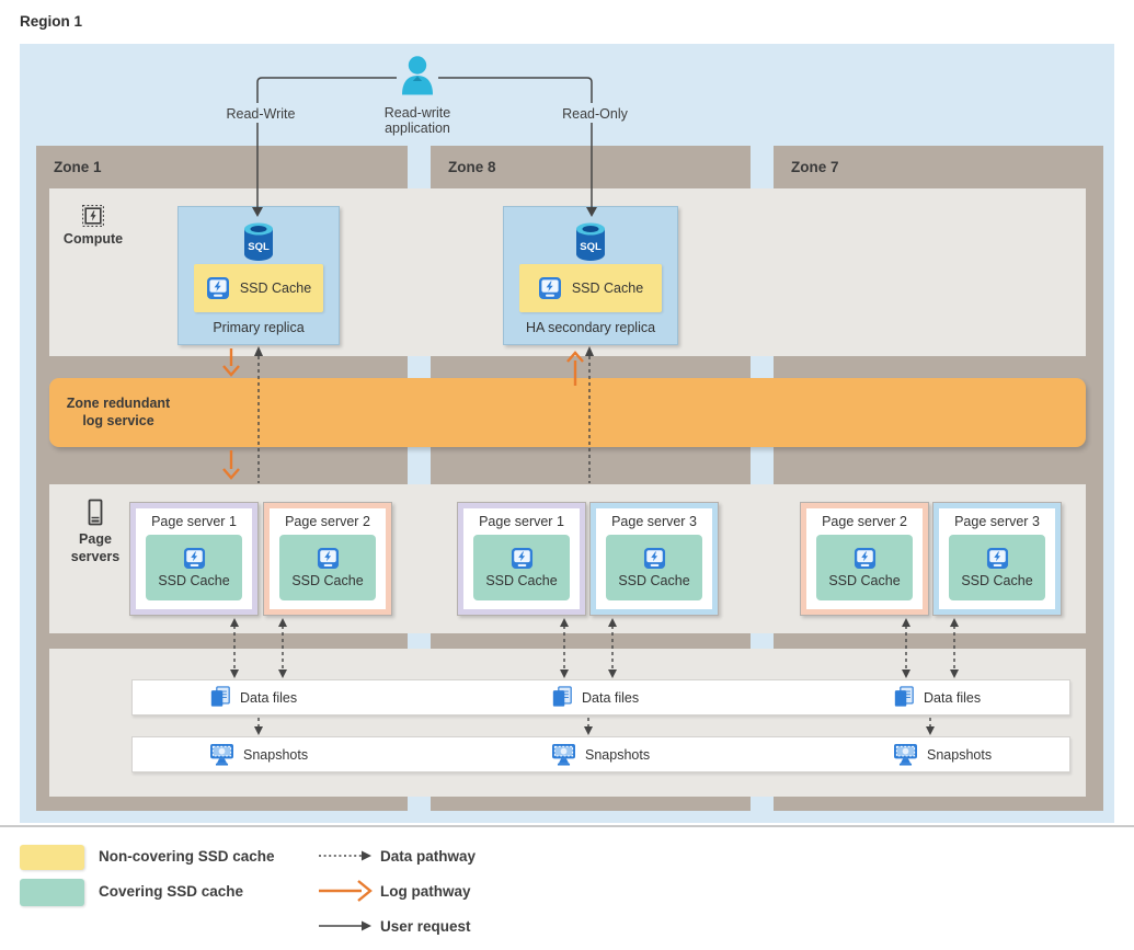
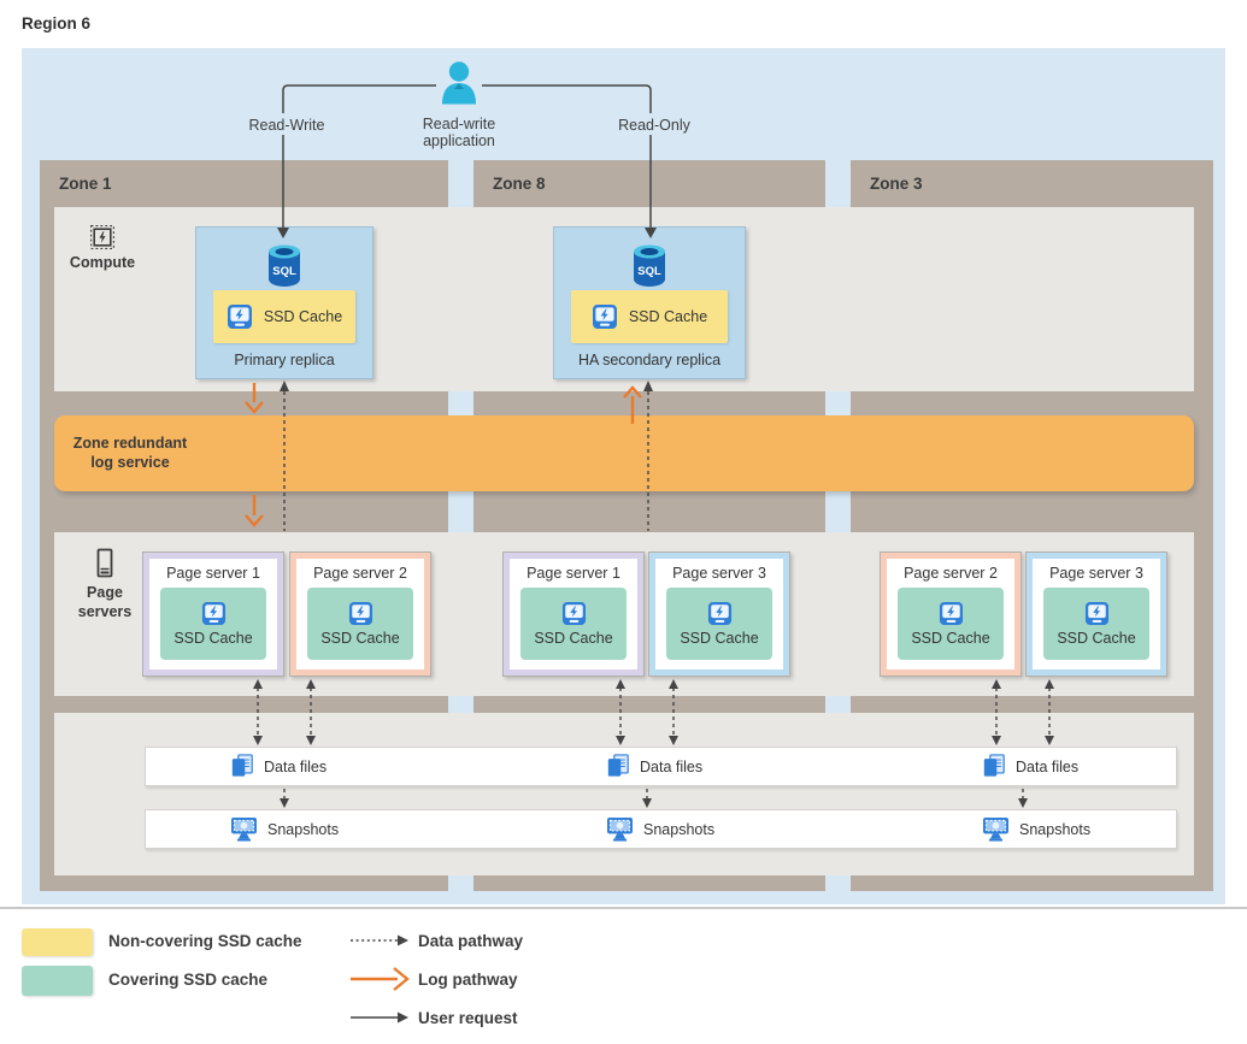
- Region 1
+ Region 6
  Zone 1
  Zone 8
- Zone 7
+ Zone 3
  Compute
  SQL
  SSD Cache
  Primary replica
  SQL
  SSD Cache
  HA secondary replica
  Zone redundant log service
  Page servers
  Page server 1
  SSD Cache
  Page server 2
  SSD Cache
  Page server 1
  SSD Cache
  Page server 3
  SSD Cache
  Page server 2
  SSD Cache
  Page server 3
  SSD Cache
  Data files
  Data files
  Data files
  Snapshots
  Snapshots
  Snapshots
  Read-Write
  Read-write application
  Read-Only
  Non-covering SSD cache
  Covering SSD cache
  Data pathway
  Log pathway
  User request
